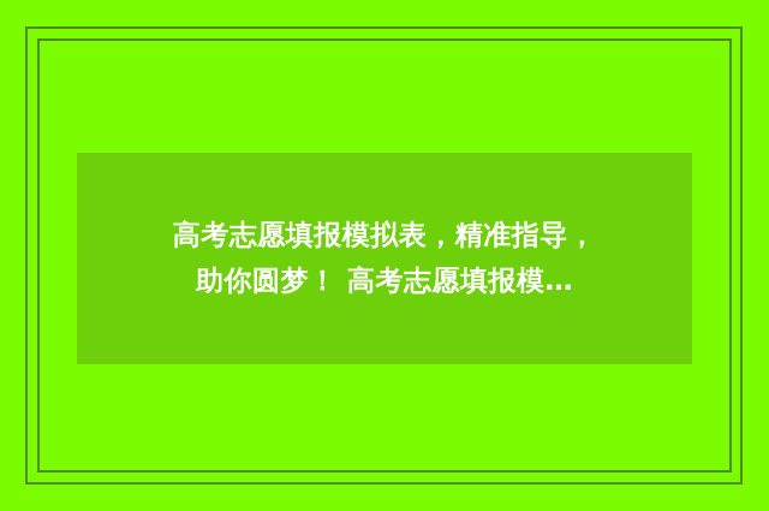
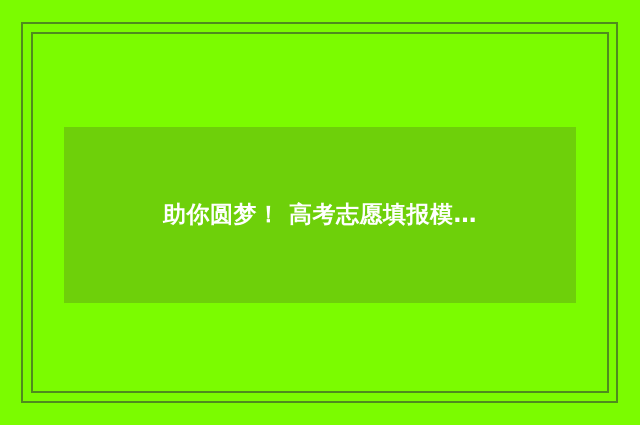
- 高考志愿填报模拟表，精准指导，
  助你圆梦！ 高考志愿填报模…
